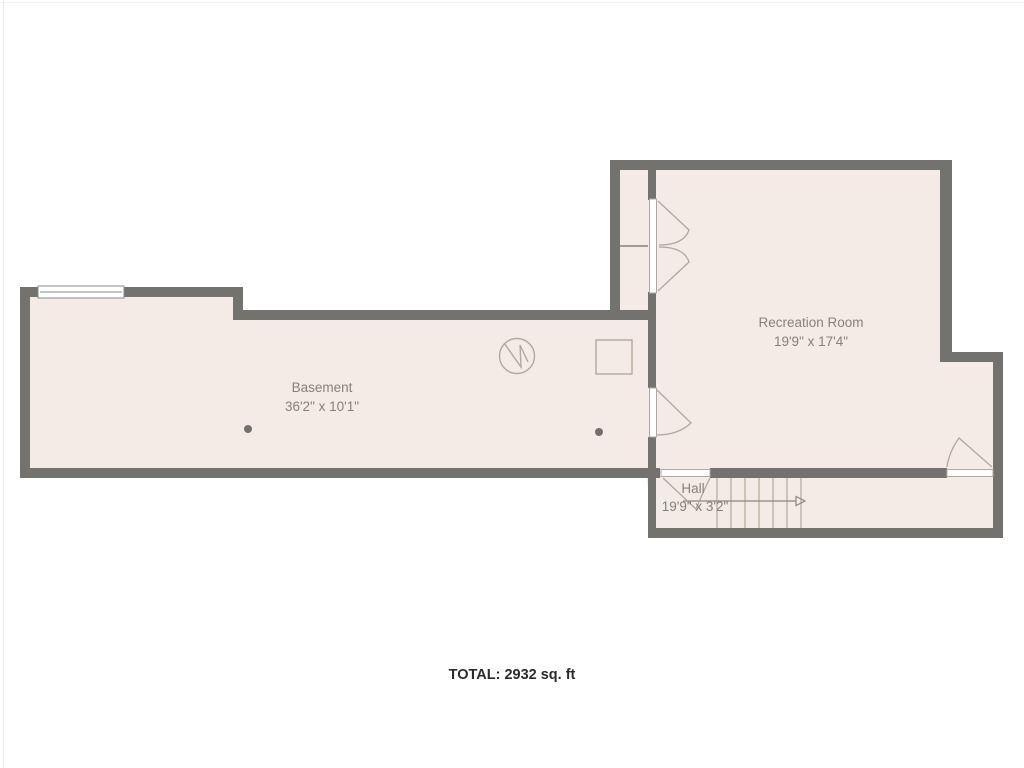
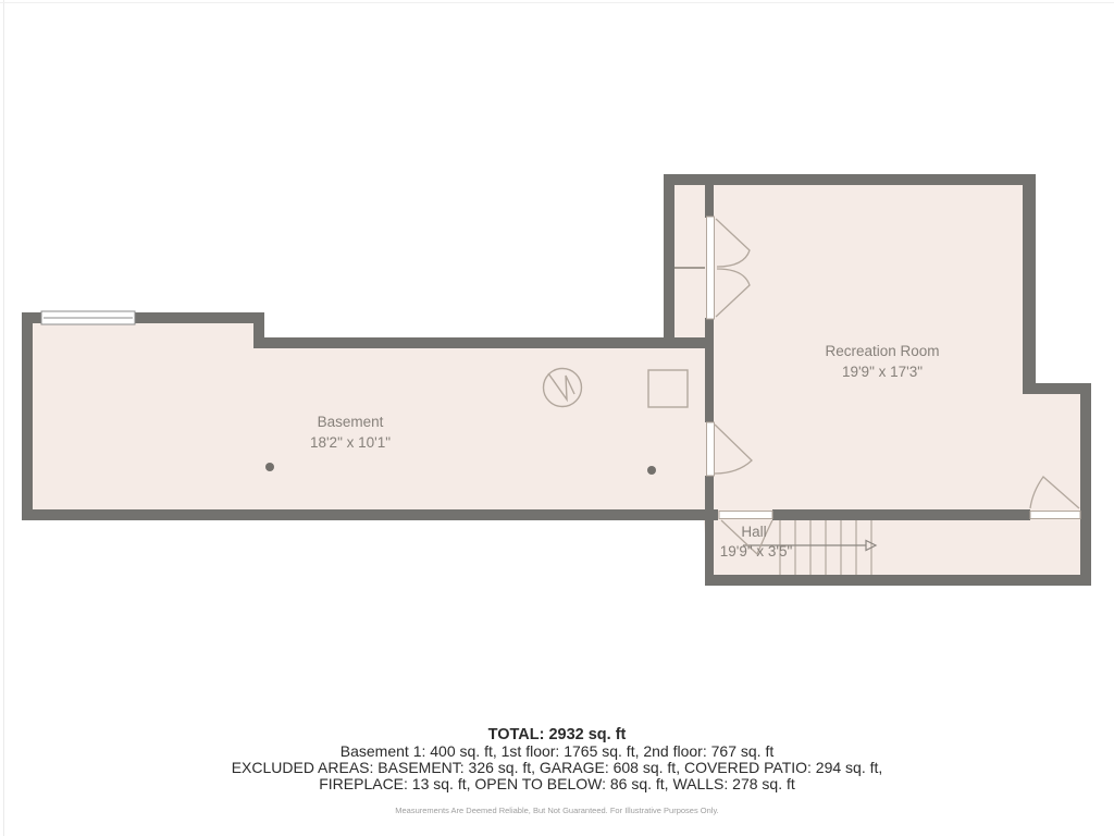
  Basement
- 36'2" x 10'1"
+ 18'2" x 10'1"
  Recreation Room
- 19'9" x 17'4"
+ 19'9" x 17'3"
  Hall
- 19'9" x 3'2"
+ 19'9" x 3'5"
  TOTAL: 2932 sq. ft
+ Basement 1: 400 sq. ft, 1st floor: 1765 sq. ft, 2nd floor: 767 sq. ft
+ EXCLUDED AREAS: BASEMENT: 326 sq. ft, GARAGE: 608 sq. ft, COVERED PATIO: 294 sq. ft,
+ FIREPLACE: 13 sq. ft, OPEN TO BELOW: 86 sq. ft, WALLS: 278 sq. ft
+ Measurements Are Deemed Reliable, But Not Guaranteed. For Illustrative Purposes Only.
